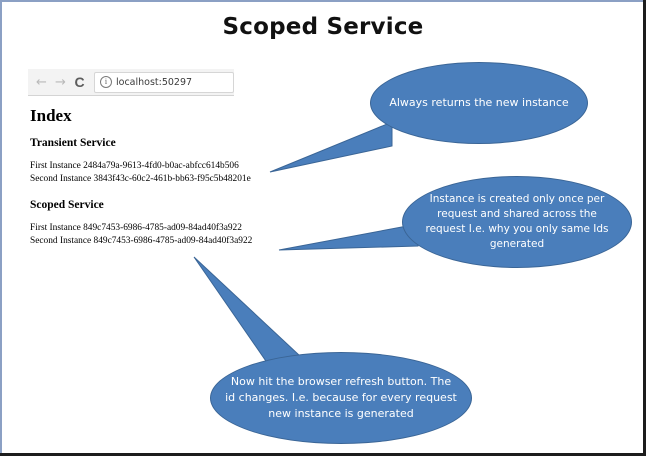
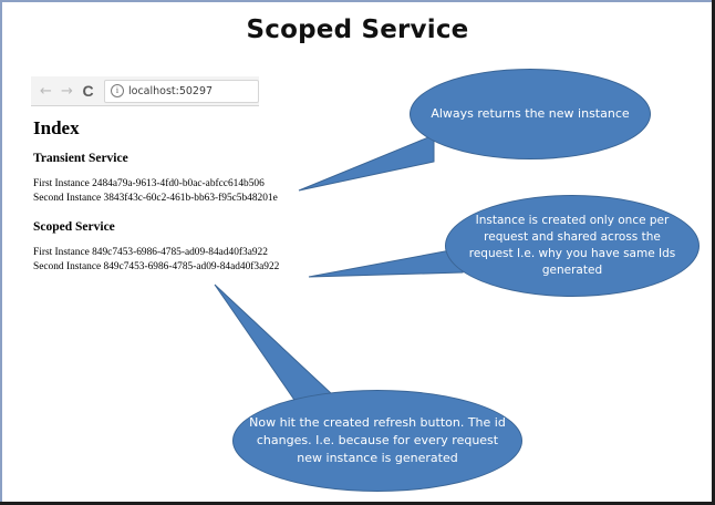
  Scoped Service
  ←
  →
  C
  i
  localhost:50297
  Index
  Transient Service
  First Instance 2484a79a-9613-4fd0-b0ac-abfcc614b50
  Second Instance 3843f43c-60c2-461b-bb63-f95c5b48
  Scoped Service
  First Instance 849c7453-6986-4785-ad09-84ad40f3a9
  Second Instance 849c7453-6986-4785-ad09-84ad40f3
  Always returns the new instance
- Instance is created only once per request and shared across the request I.e. why you only same Ids generated
+ Instance is created only once per request and shared across the request I.e. why you have same Ids generated
- Now hit the browser refresh button. The id changes. I.e. because for every request new instance is generated
+ Now hit the created refresh button. The id changes. I.e. because for every request new instance is generated
